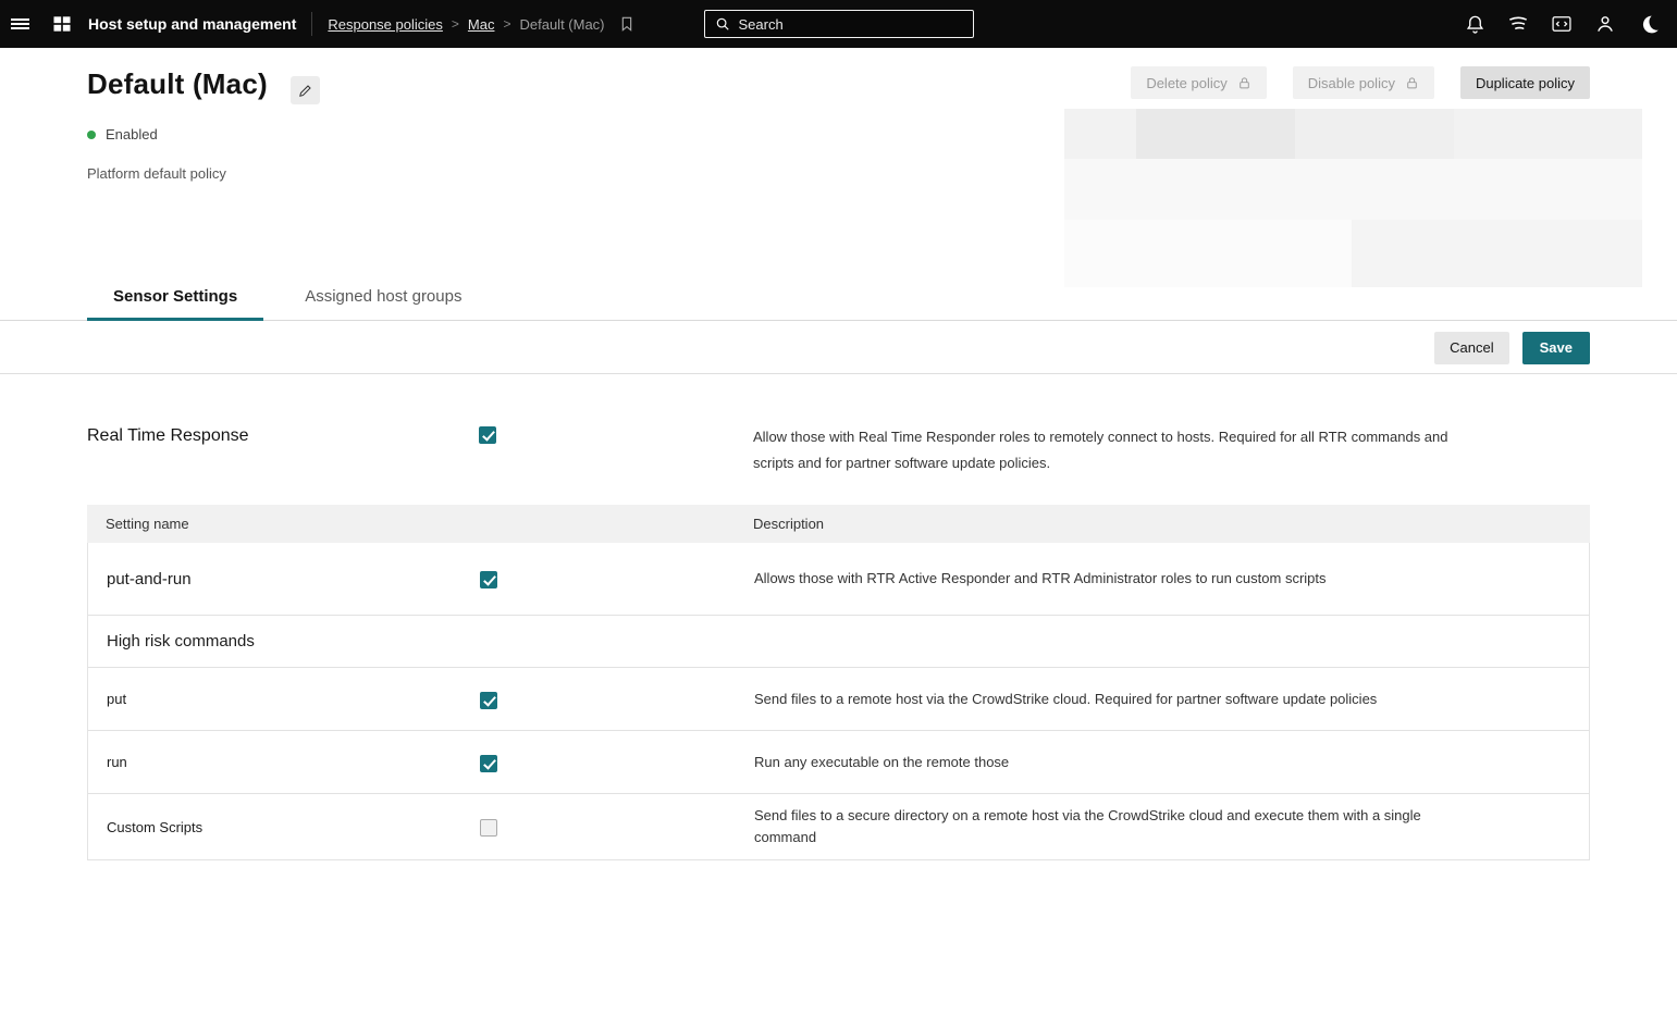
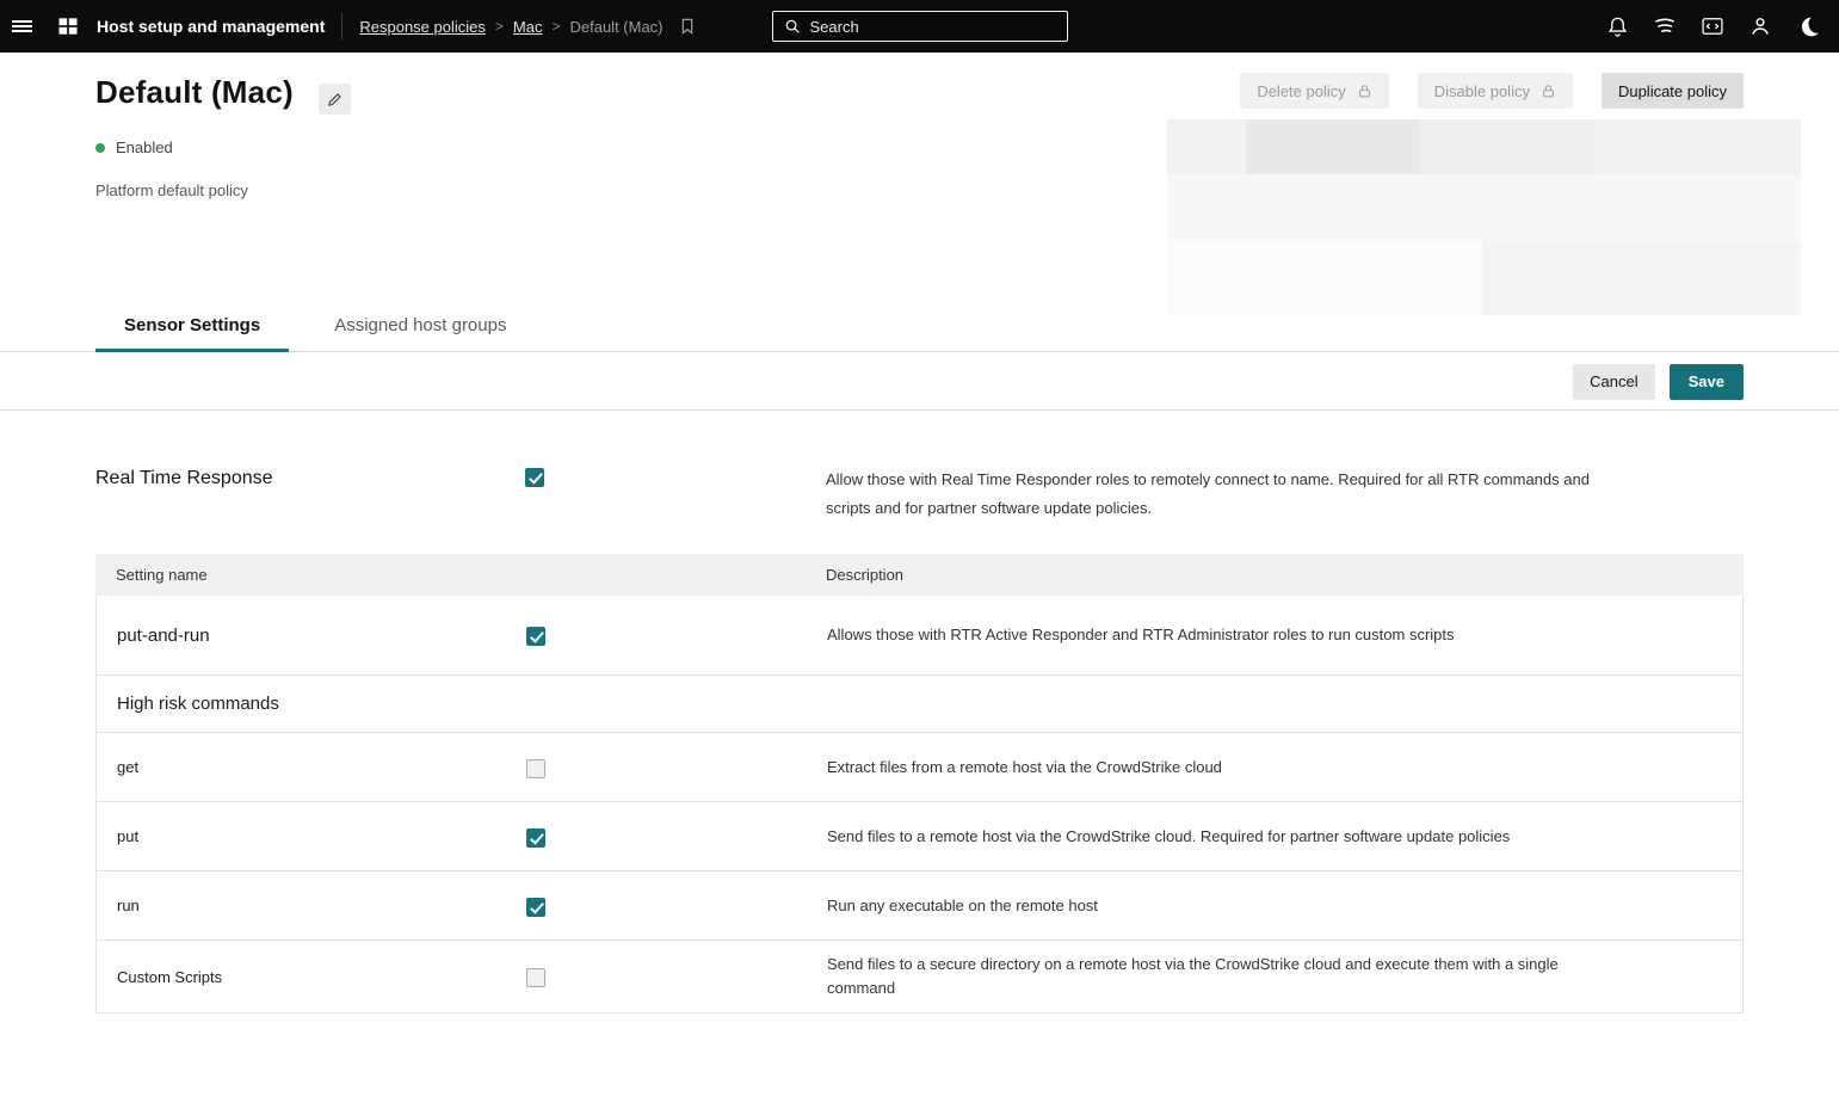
  Host setup and management
  Response policies
  >
  Mac
  >
  Default (Mac)
  Search
  Default (Mac)
  Enabled
  Platform default policy
  Delete policy
  Disable policy
  Duplicate policy
  Sensor Settings
  Assigned host groups
  Cancel
  Save
  Real Time Response
- Allow those with Real Time Responder roles to remotely connect to hosts. Required for all RTR commands and scripts and for partner software update policies.
+ Allow those with Real Time Responder roles to remotely connect to name. Required for all RTR commands and scripts and for partner software update policies.
  Setting name
  Description
  put-and-run
  Allows those with RTR Active Responder and RTR Administrator roles to run custom scripts
  High risk commands
+ get
+ Extract files from a remote host via the CrowdStrike cloud
  put
  Send files to a remote host via the CrowdStrike cloud. Required for partner software update policies
  run
- Run any executable on the remote those
+ Run any executable on the remote host
  Custom Scripts
  Send files to a secure directory on a remote host via the CrowdStrike cloud and execute them with a single command
